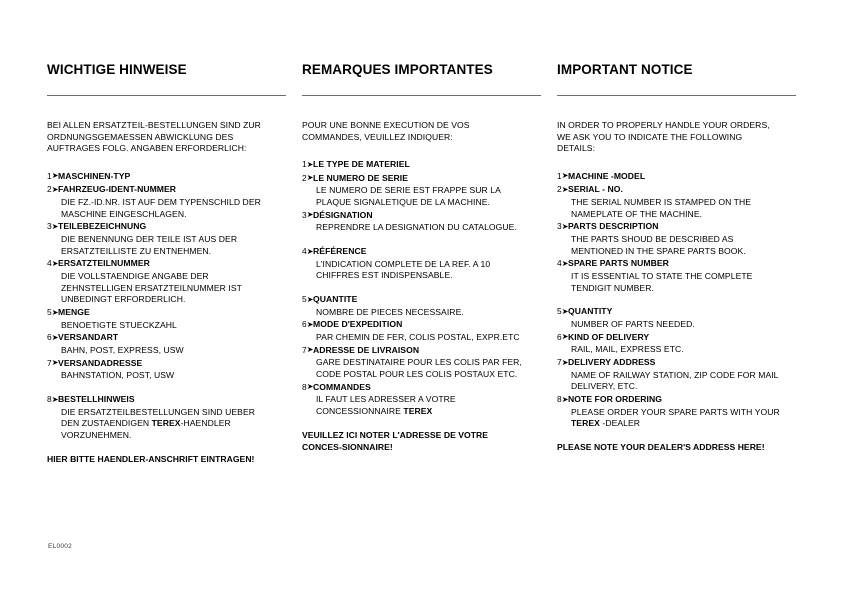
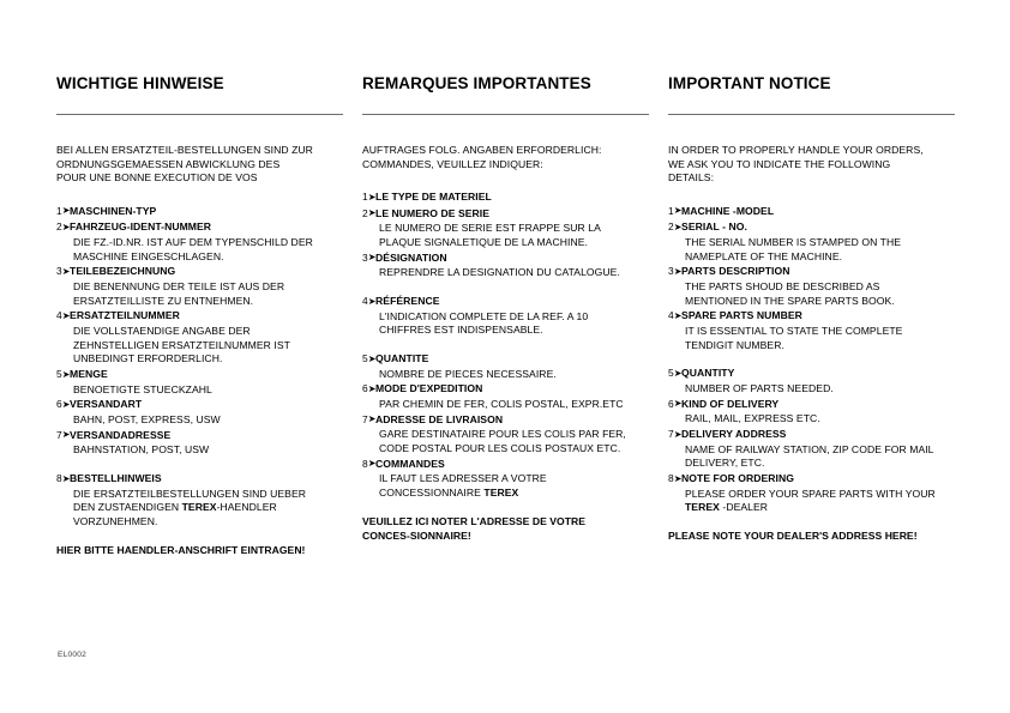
  WICHTIGE HINWEISE
  REMARQUES IMPORTANTES
  IMPORTANT NOTICE
  BEI ALLEN ERSATZTEIL-BESTELLUNGEN SIND ZUR
  ORDNUNGSGEMAESSEN ABWICKLUNG DES
- AUFTRAGES FOLG. ANGABEN ERFORDERLICH:
+ POUR UNE BONNE EXECUTION DE VOS
  1➤MASCHINEN-TYP
  2➤FAHRZEUG-IDENT-NUMMER
  DIE FZ.-ID.NR. IST AUF DEM TYPENSCHILD DER
  MASCHINE EINGESCHLAGEN.
  3➤TEILEBEZEICHNUNG
  DIE BENENNUNG DER TEILE IST AUS DER
  ERSATZTEILLISTE ZU ENTNEHMEN.
  4➤ERSATZTEILNUMMER
  DIE VOLLSTAENDIGE ANGABE DER
  ZEHNSTELLIGEN ERSATZTEILNUMMER IST
  UNBEDINGT ERFORDERLICH.
  5➤MENGE
  BENOETIGTE STUECKZAHL
  6➤VERSANDART
  BAHN, POST, EXPRESS, USW
  7➤VERSANDADRESSE
  BAHNSTATION, POST, USW
  8➤BESTELLHINWEIS
  DIE ERSATZTEILBESTELLUNGEN SIND UEBER
  DEN ZUSTAENDIGEN TEREX-HAENDLER
  VORZUNEHMEN.
  HIER BITTE HAENDLER-ANSCHRIFT EINTRAGEN!
- POUR UNE BONNE EXECUTION DE VOS
+ AUFTRAGES FOLG. ANGABEN ERFORDERLICH:
  COMMANDES, VEUILLEZ INDIQUER:
  1➤LE TYPE DE MATERIEL
  2➤LE NUMERO DE SERIE
  LE NUMERO DE SERIE EST FRAPPE SUR LA
  PLAQUE SIGNALETIQUE DE LA MACHINE.
  3➤DÉSIGNATION
  REPRENDRE LA DESIGNATION DU CATALOGUE.
  4➤RÉFÉRENCE
  L'INDICATION COMPLETE DE LA REF. A 10
  CHIFFRES EST INDISPENSABLE.
  5➤QUANTITE
  NOMBRE DE PIECES NECESSAIRE.
  6➤MODE D'EXPEDITION
  PAR CHEMIN DE FER, COLIS POSTAL, EXPR.ETC
  7➤ADRESSE DE LIVRAISON
  GARE DESTINATAIRE POUR LES COLIS PAR FER,
  CODE POSTAL POUR LES COLIS POSTAUX ETC.
  8➤COMMANDES
  IL FAUT LES ADRESSER A VOTRE
  CONCESSIONNAIRE TEREX
  VEUILLEZ ICI NOTER L'ADRESSE DE VOTRE
  CONCES-SIONNAIRE!
  IN ORDER TO PROPERLY HANDLE YOUR ORDERS,
  WE ASK YOU TO INDICATE THE FOLLOWING
  DETAILS:
  1➤MACHINE -MODEL
  2➤SERIAL - NO.
  THE SERIAL NUMBER IS STAMPED ON THE
  NAMEPLATE OF THE MACHINE.
  3➤PARTS DESCRIPTION
  THE PARTS SHOUD BE DESCRIBED AS
  MENTIONED IN THE SPARE PARTS BOOK.
  4➤SPARE PARTS NUMBER
  IT IS ESSENTIAL TO STATE THE COMPLETE
  TENDIGIT NUMBER.
  5➤QUANTITY
  NUMBER OF PARTS NEEDED.
  6➤KIND OF DELIVERY
  RAIL, MAIL, EXPRESS ETC.
  7➤DELIVERY ADDRESS
  NAME OF RAILWAY STATION, ZIP CODE FOR MAIL
  DELIVERY, ETC.
  8➤NOTE FOR ORDERING
  PLEASE ORDER YOUR SPARE PARTS WITH YOUR
  TEREX -DEALER
  PLEASE NOTE YOUR DEALER'S ADDRESS HERE!
